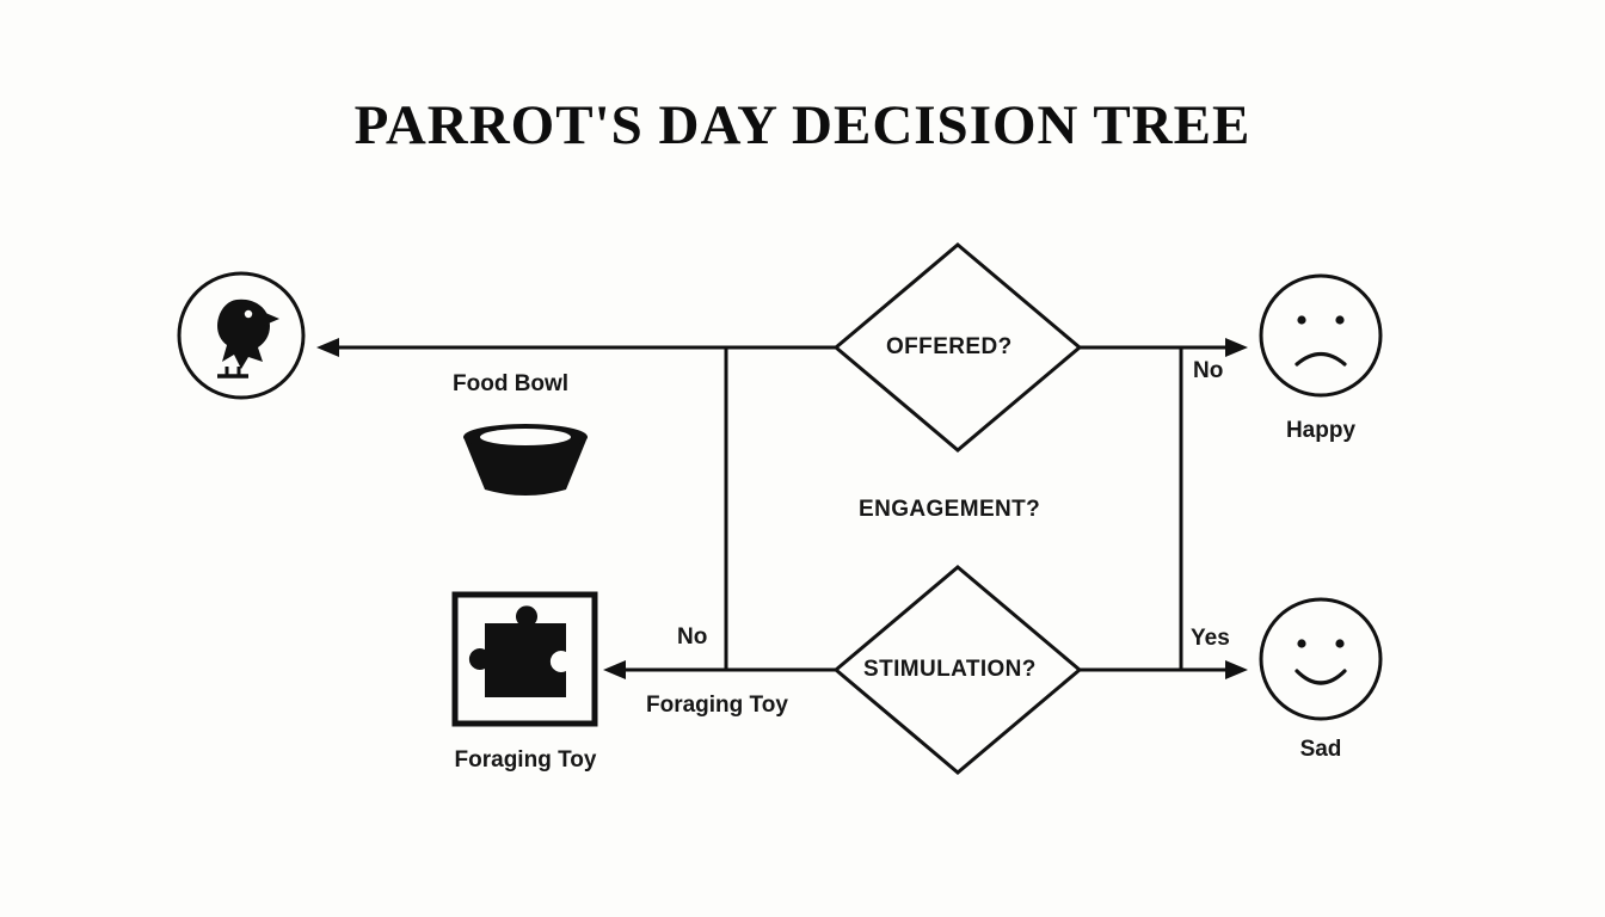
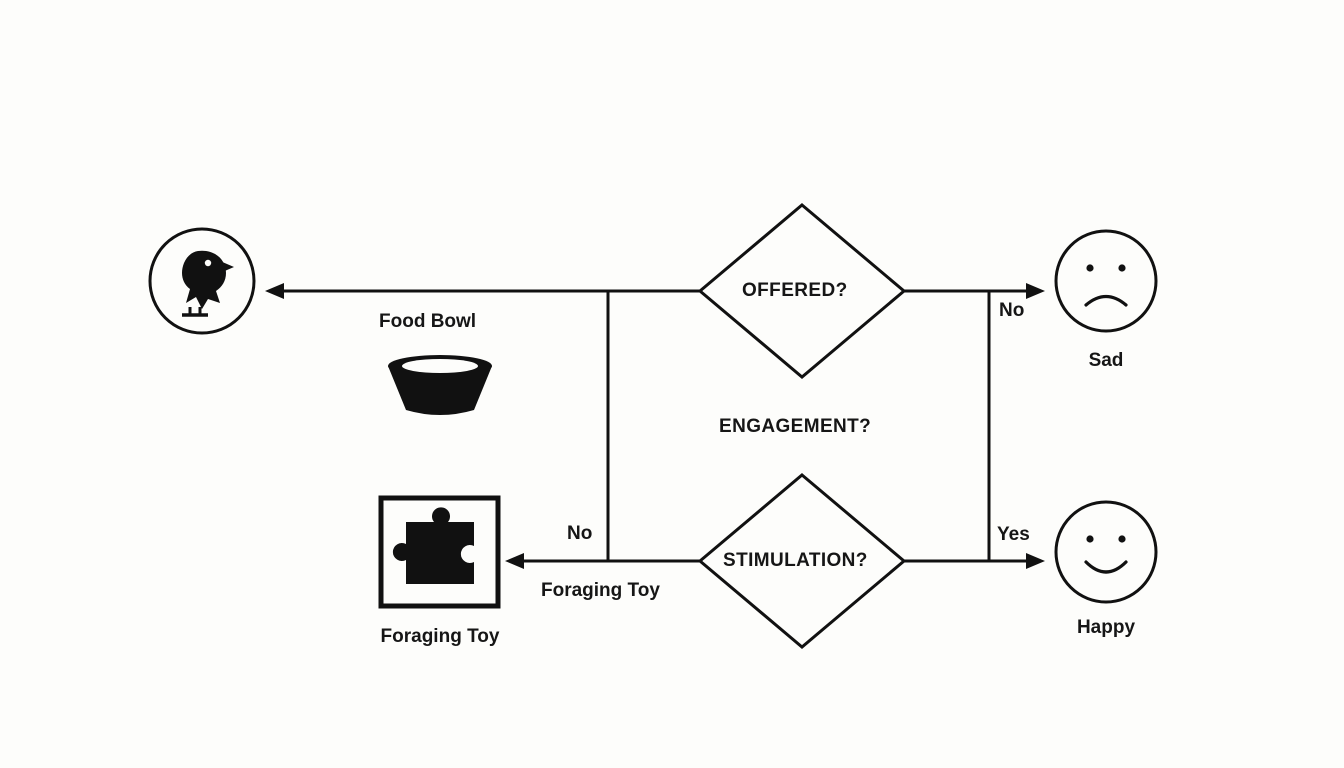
- PARROT'S DAY DECISION TREE
  OFFERED?
  STIMULATION?
  ENGAGEMENT?
  Food Bowl
  No
  No
  Foraging Toy
  Yes
- Happy
+ Sad
  Foraging Toy
- Sad
+ Happy
